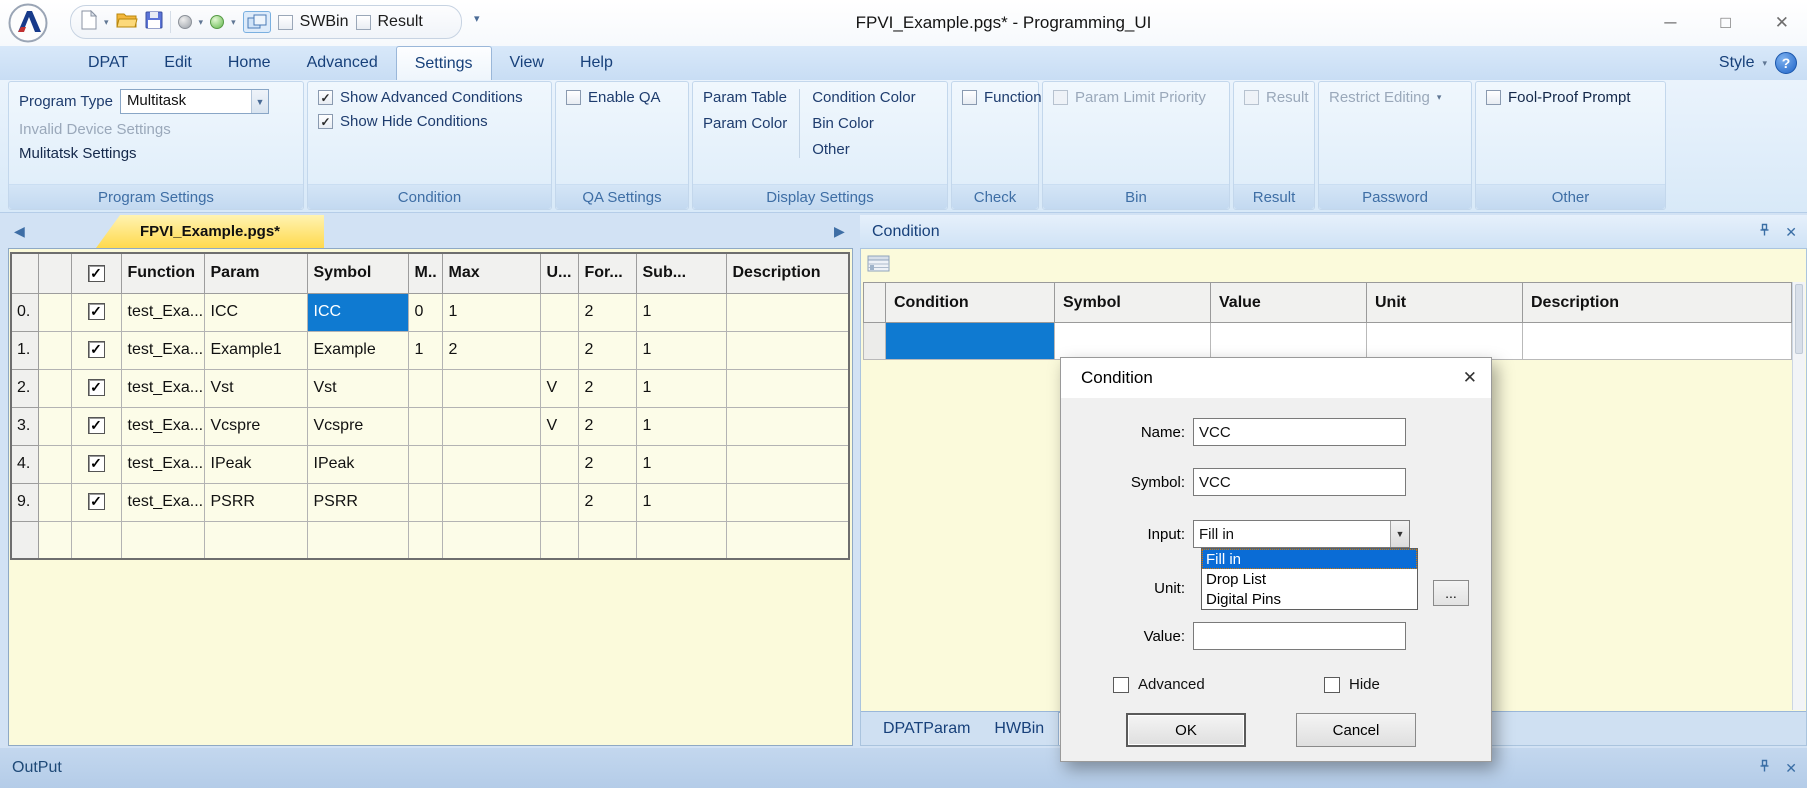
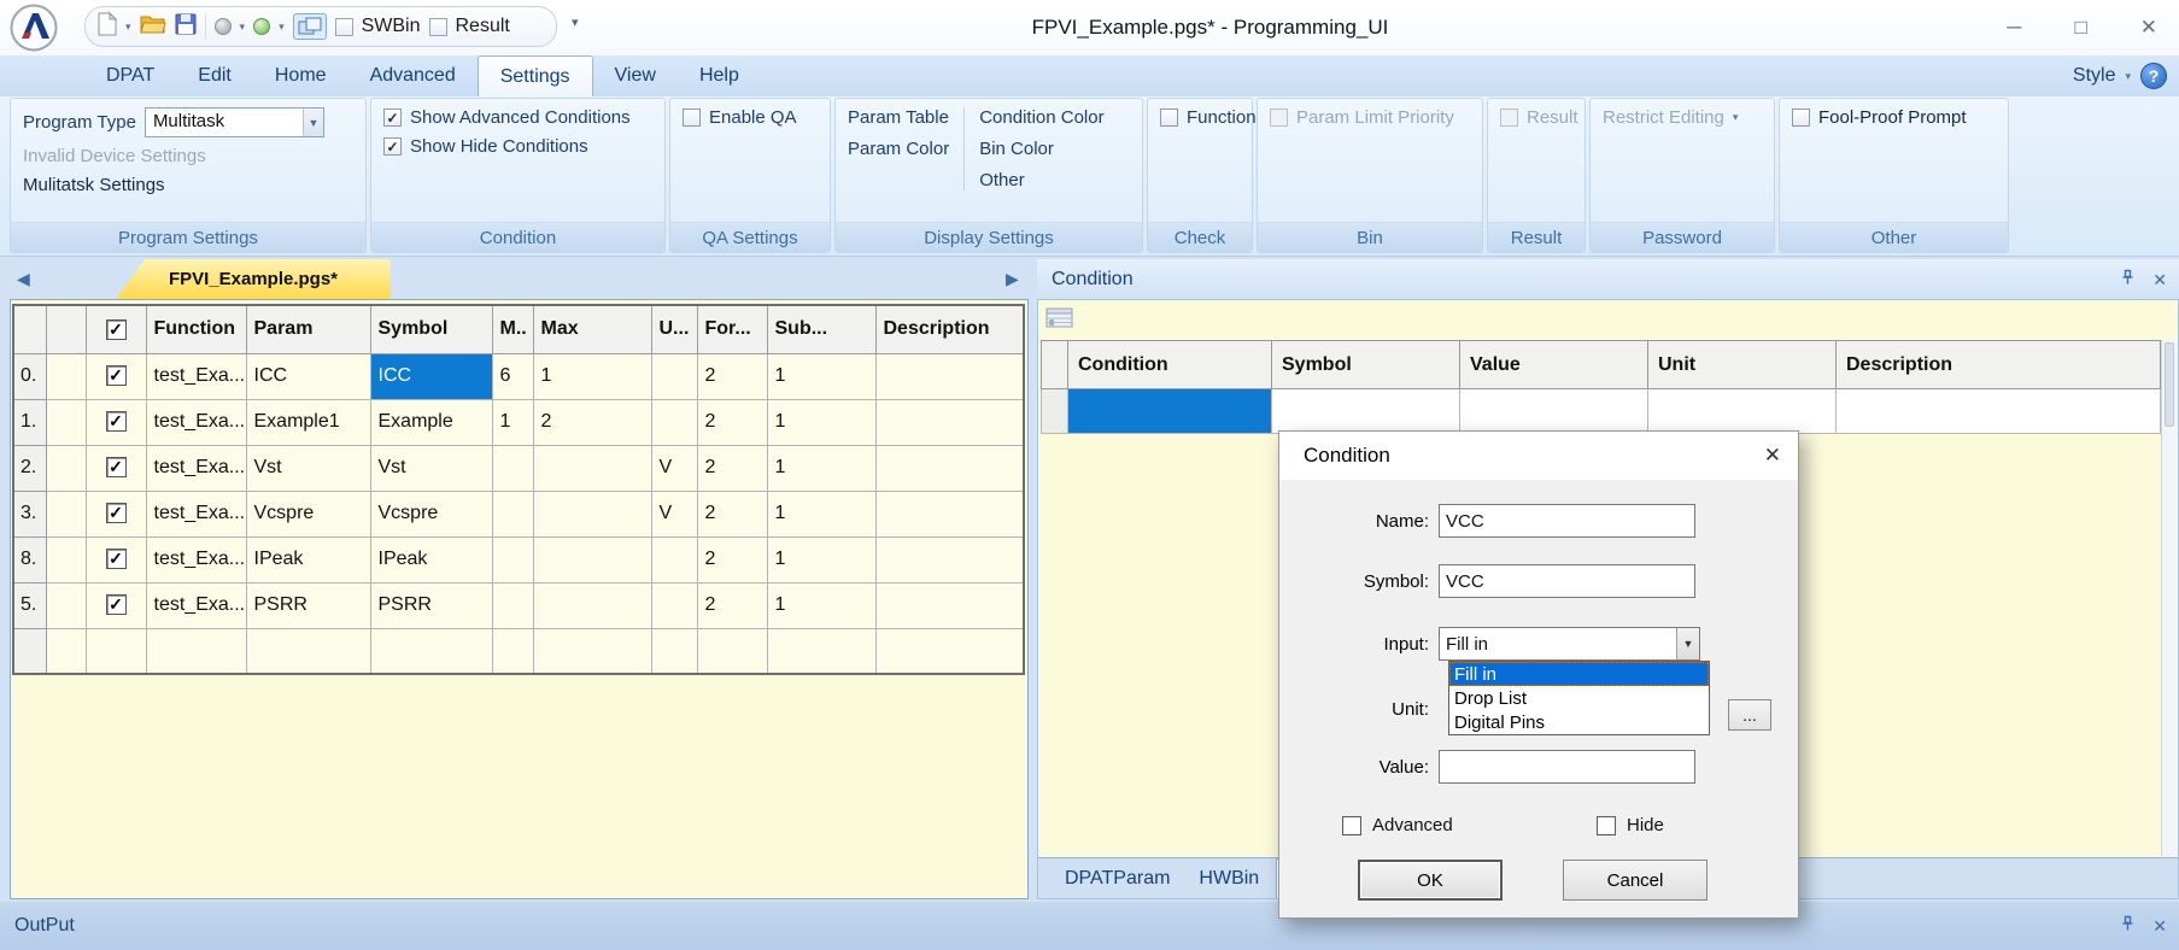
  ▾
  ▾
  ▾
  SWBin
  Result
  ▾
  FPVI_Example.pgs* - Programming_UI
  ─
  □
  ✕
  DPAT
  Edit
  Home
  Advanced
  Settings
  View
  Help
  Style
  ▾
  ?
  Program Type
  Multitask
  ▼
  Invalid Device Settings
  Mulitatsk Settings
  Program Settings
  ✓
  Show Advanced Conditions
  ✓
  Show Hide Conditions
  Condition
  Enable QA
  QA Settings
  Param Table
  Param Color
  Condition Color
  Bin Color
  Other
  Display Settings
  Function
  Check
  Param Limit Priority
  Bin
  Result
  Result
  Restrict Editing
  ▾
  Password
  Fool-Proof Prompt
  Other
  ◀
  FPVI_Example.pgs*
  ▶
  		✓	Function	Param	Symbol	M..	Max	U...	For...	Sub...	Description
- 0.		✓	test_Exa...	ICC	ICC	0	1		2	1
+ 0.		✓	test_Exa...	ICC	ICC	6	1		2	1
  1.		✓	test_Exa...	Example1	Example	1	2		2	1
  2.		✓	test_Exa...	Vst	Vst			V	2	1
  3.		✓	test_Exa...	Vcspre	Vcspre			V	2	1
- 4.		✓	test_Exa...	IPeak	IPeak				2	1
+ 8.		✓	test_Exa...	IPeak	IPeak				2	1
- 9.		✓	test_Exa...	PSRR	PSRR				2	1
+ 5.		✓	test_Exa...	PSRR	PSRR				2	1
  Condition
  ✕
  	Condition	Symbol	Value	Unit	Description
  DPATParam
  HWBin
  Condition
  ✕
  Name:
  VCC
  Symbol:
  VCC
  Input:
  Fill in
  ▼
  Unit:
  ...
  Fill in
  Drop List
  Digital Pins
  Value:
  Advanced
  Hide
  OK
  Cancel
  OutPut
  ✕
